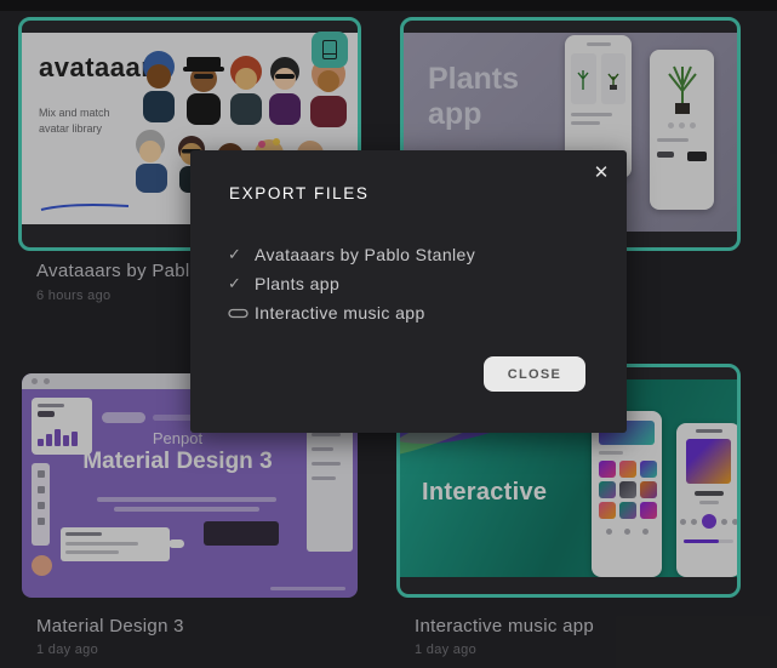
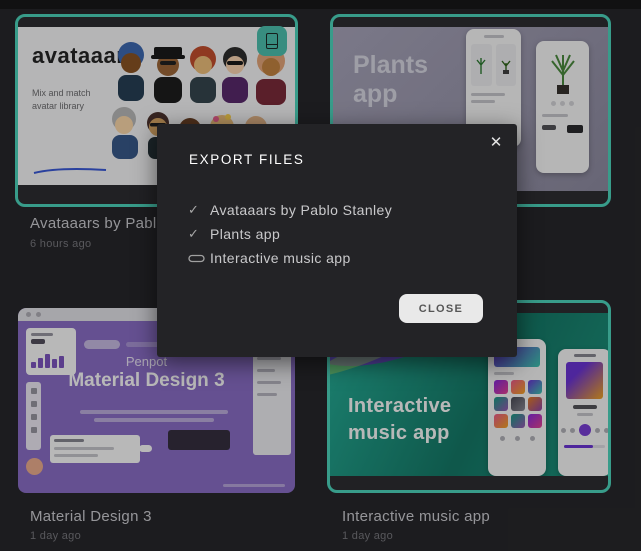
  avataaa
  Mix and match
  avatar library
  6 hours ago
  Plants
  app
  Penpot
  Material Design 3
  Material Design 3
  1 day ago
  Interactive
+ music app
  Interactive music app
  1 day ago
  ✕
  EXPORT FILES
  ✓
  Avataaars by Pablo Stanley
  ✓
  Plants app
  Interactive music app
  CLOSE
